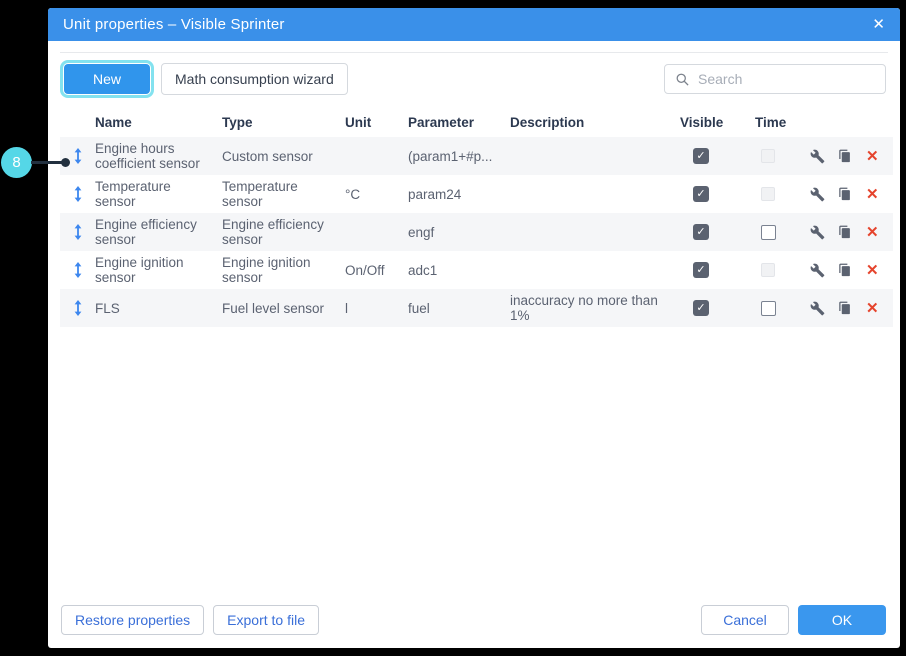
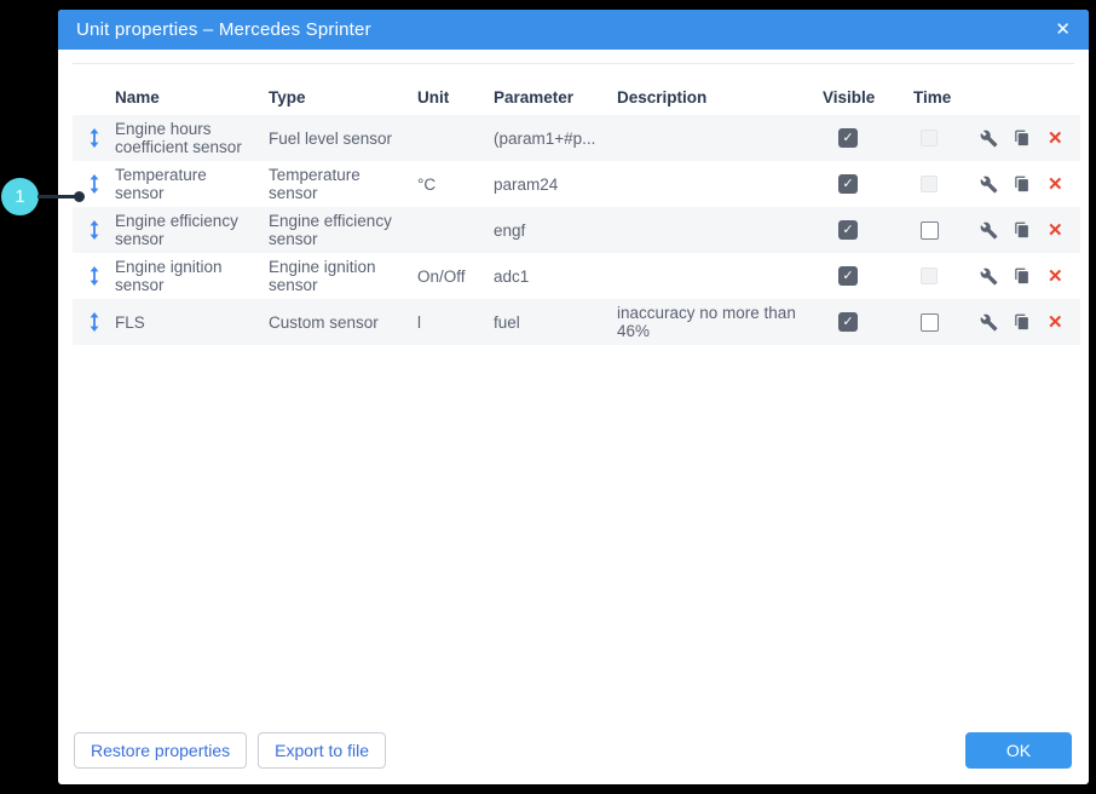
- Unit properties – Visible Sprinter
+ Unit properties – Mercedes Sprinter
  ✕
- New
- Math consumption wizard
- Search
  Name
  Type
  Unit
  Parameter
  Description
  Visible
  Time
  Engine hours coefficient sensor
- Custom sensor
+ Fuel level sensor
  (param1+#p...
  ✓
  ✕
  Temperature sensor
  Temperature sensor
  °C
  param24
  ✓
  ✕
  Engine efficiency sensor
  Engine efficiency sensor
  engf
  ✓
  ✕
  Engine ignition sensor
  Engine ignition sensor
  On/Off
  adc1
  ✓
  ✕
  FLS
- Fuel level sensor
+ Custom sensor
  l
  fuel
- inaccuracy no more than 1%
+ inaccuracy no more than 46%
  ✓
  ✕
  Restore properties
  Export to file
- Cancel
  OK
- 8
+ 1
